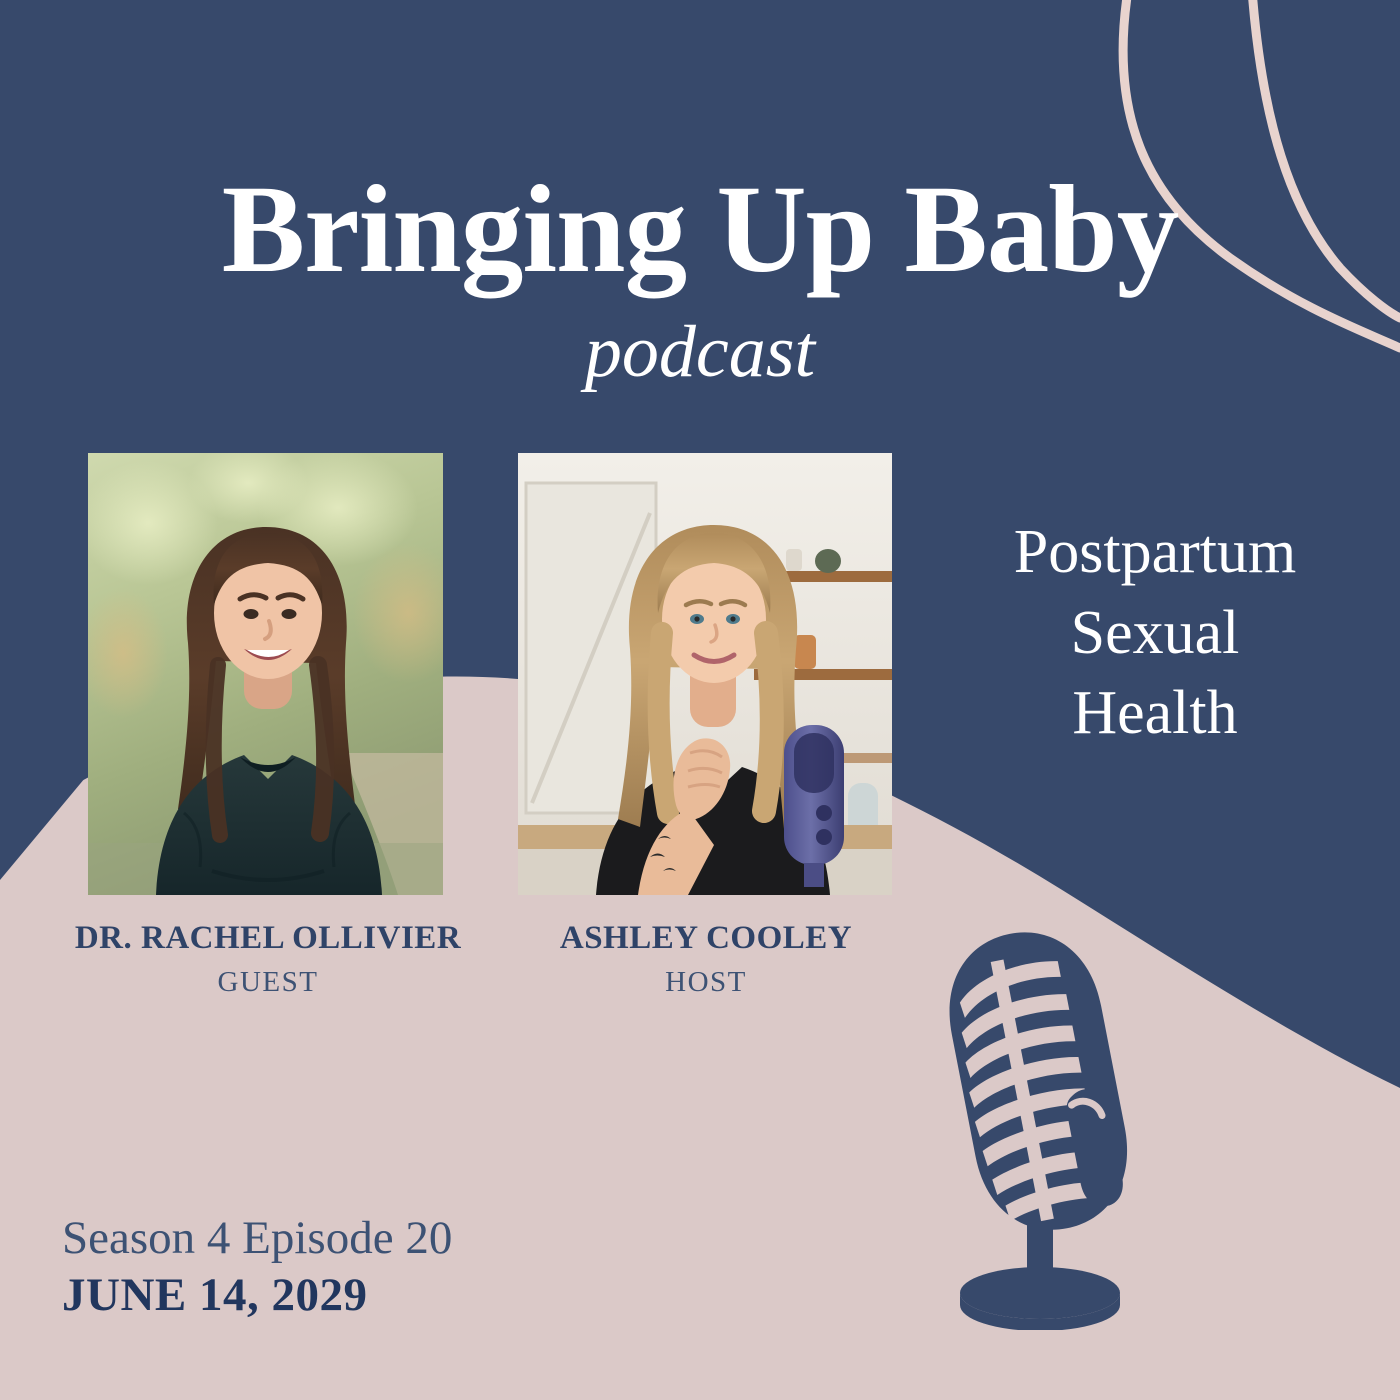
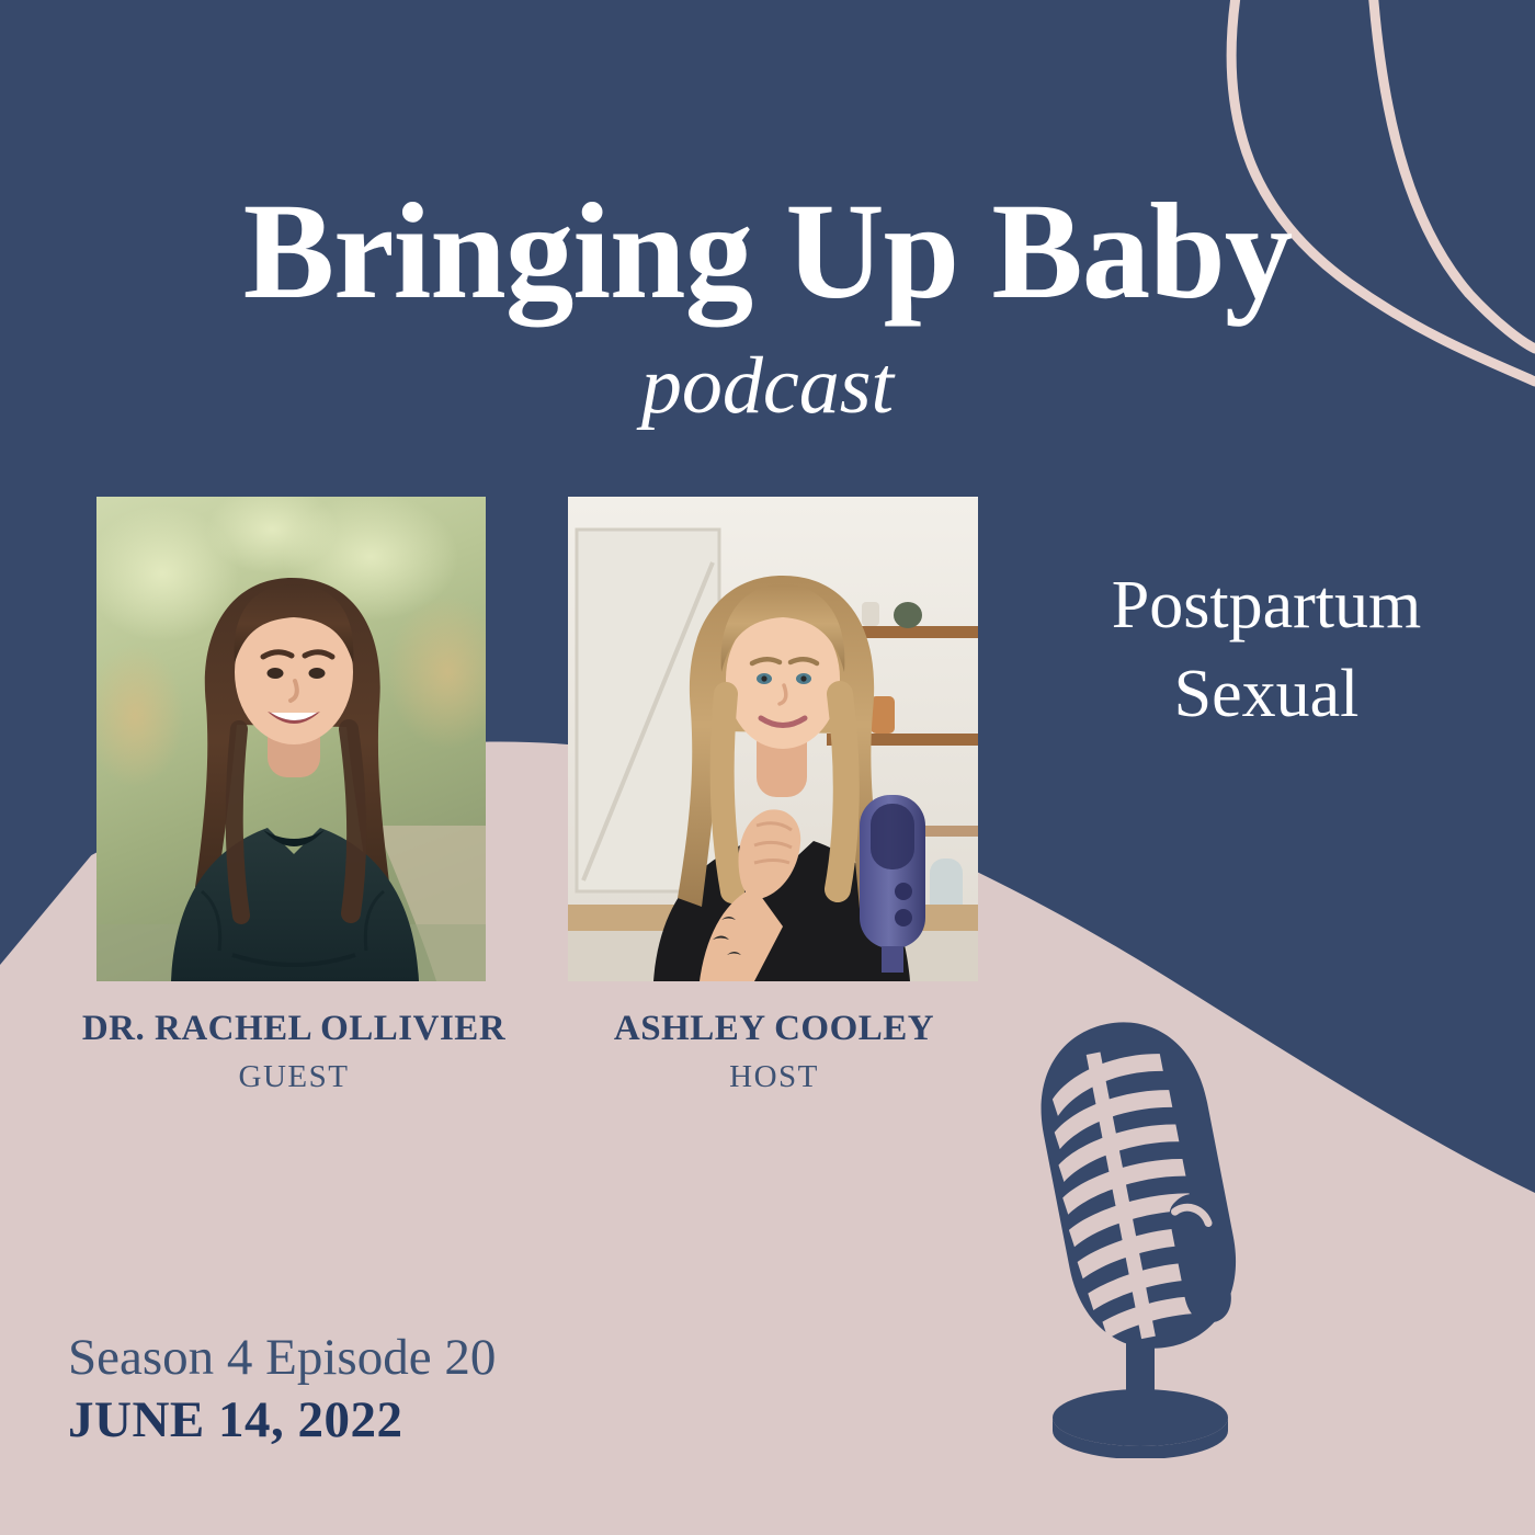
  Bringing Up Baby
  podcast
  Postpartum
  Sexual
- Health
  DR. RACHEL OLLIVIER
  GUEST
  ASHLEY COOLEY
  HOST
  Season 4 Episode 20
- JUNE 14, 2029
+ JUNE 14, 2022
